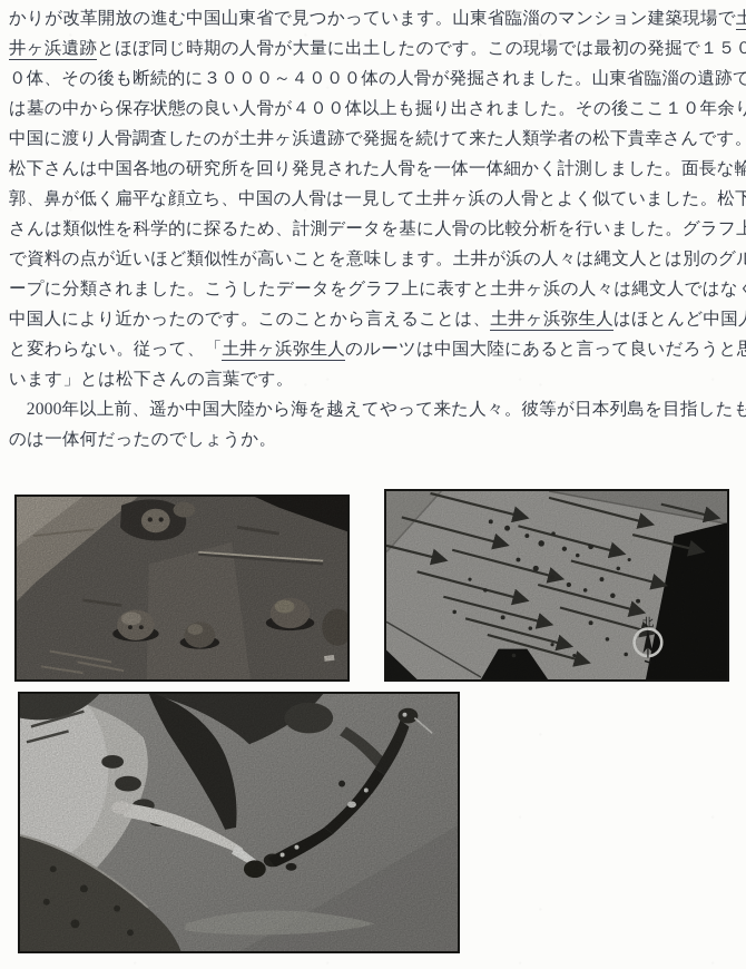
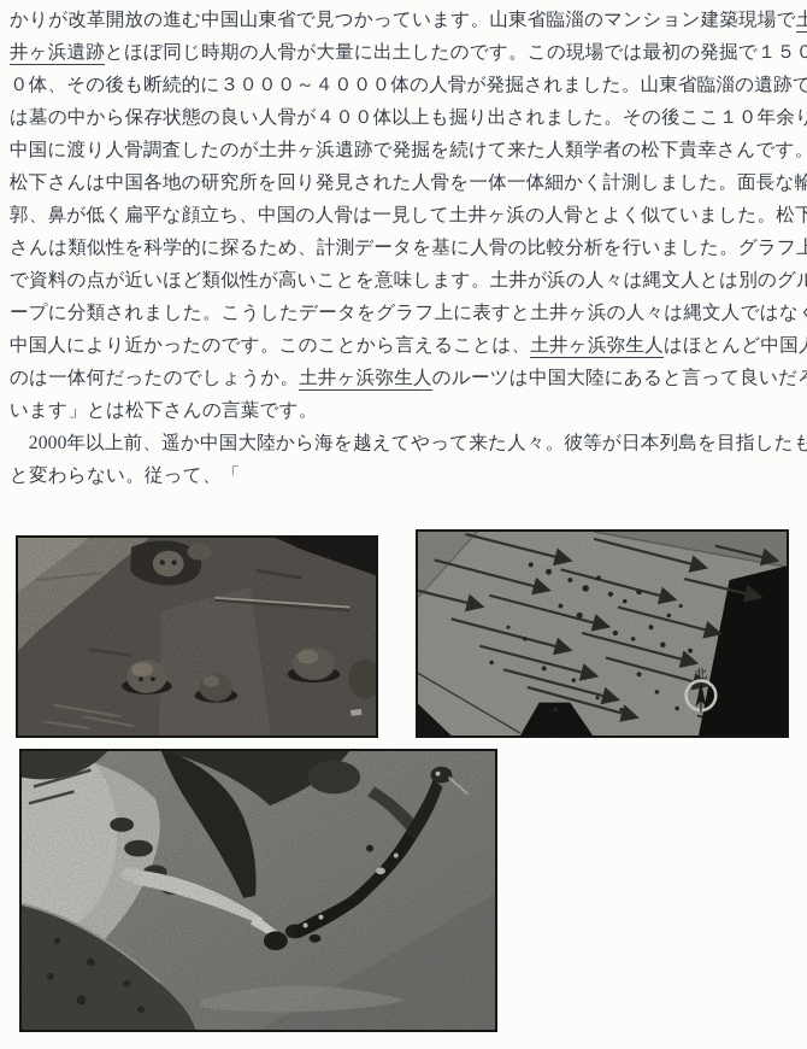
  かりが改革開放の進む中国山東省で見つかっています。山東省臨淄のマンション建築現場で土
  井ヶ浜遺跡とほぼ同じ時期の人骨が大量に出土したのです。この現場では最初の発掘で１５０
  ０体、その後も断続的に３０００～４０００体の人骨が発掘されました。山東省臨淄の遺跡で
  は墓の中から保存状態の良い人骨が４００体以上も掘り出されました。その後ここ１０年余り
  中国に渡り人骨調査したのが土井ヶ浜遺跡で発掘を続けて来た人類学者の松下貴幸さんです。
  松下さんは中国各地の研究所を回り発見された人骨を一体一体細かく計測しました。面長な輪
  郭、鼻が低く扁平な顔立ち、中国の人骨は一見して土井ヶ浜の人骨とよく似ていました。松下
  さんは類似性を科学的に探るため、計測データを基に人骨の比較分析を行いました。グラフ上
  で資料の点が近いほど類似性が高いことを意味します。土井が浜の人々は縄文人とは別のグル
  ープに分類されました。こうしたデータをグラフ上に表すと土井ヶ浜の人々は縄文人ではな
  中国人により近かったのです。このことから言えることは、土井ヶ浜弥生人はほとんど中国
- と変わらない。従って、「土井ヶ浜弥生人のルーツは中国大陸にあると言って良いだろうと
+ のは一体何だったのでしょうか。土井ヶ浜弥生人のルーツは中国大陸にあると言って良いだ
  います」とは松下さんの言葉です。
  2000年以上前、遥か中国大陸から海を越えてやって来た人々。彼等が日本列島を目指したも
- のは一体何だったのでしょうか。
+ と変わらない。従って、「
  北
